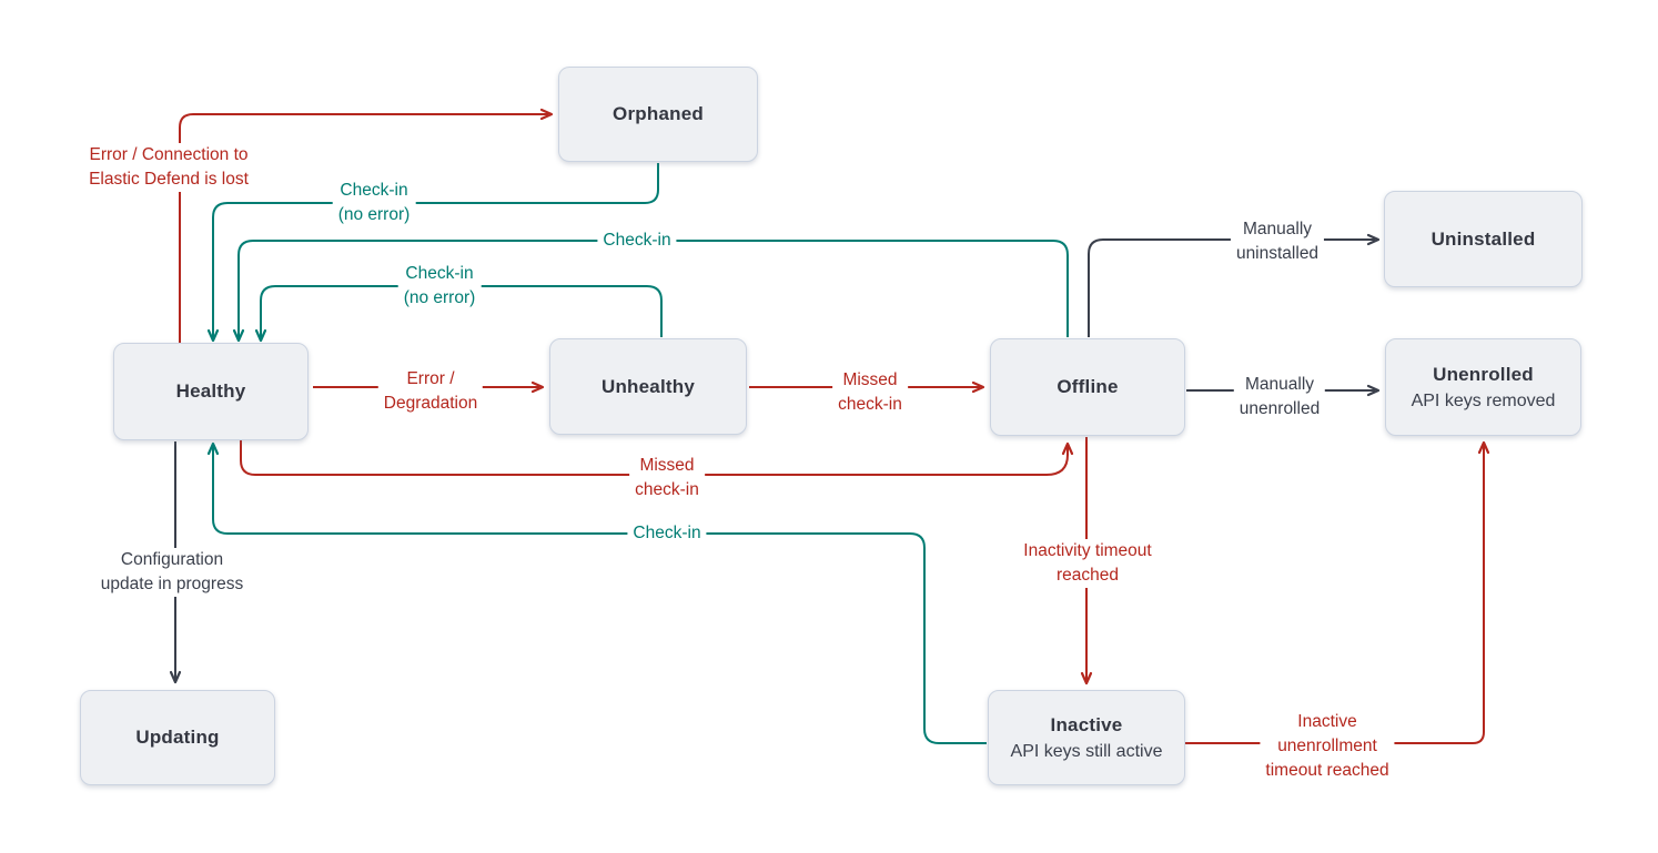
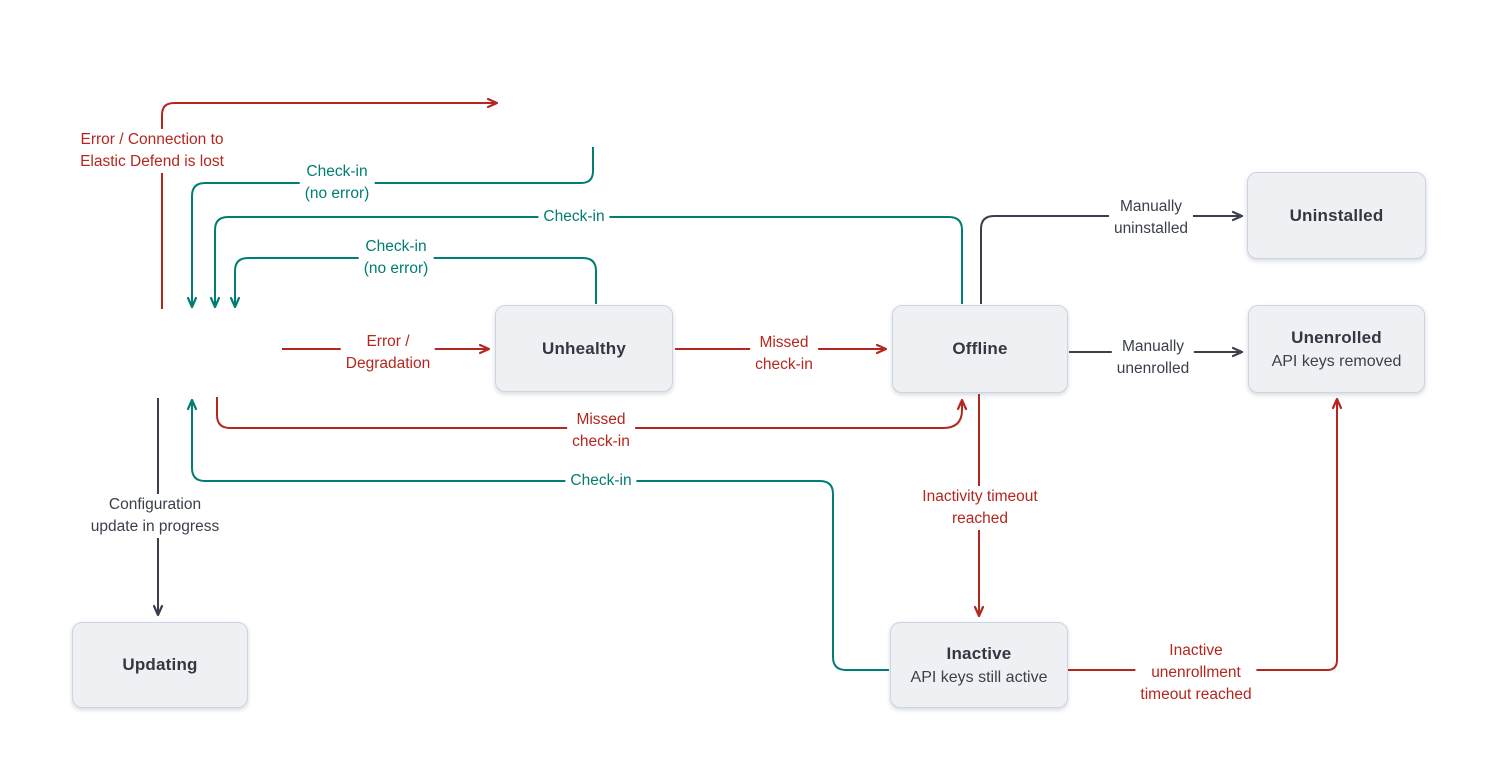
  Error / Connection to
  Elastic Defend is lost
  Check-in
  (no error)
  Check-in
  Check-in
  (no error)
  Manually
  uninstalled
  Error /
  Degradation
  Missed
  check-in
  Manually
  unenrolled
  Missed
  check-in
  Check-in
  Configuration
  update in progress
  Inactivity timeout
  reached
  Inactive
  unenrollment
  timeout reached
- Orphaned
- Healthy
  Unhealthy
  Offline
  Uninstalled
  Unenrolled
  API keys removed
  Updating
  Inactive
  API keys still active
